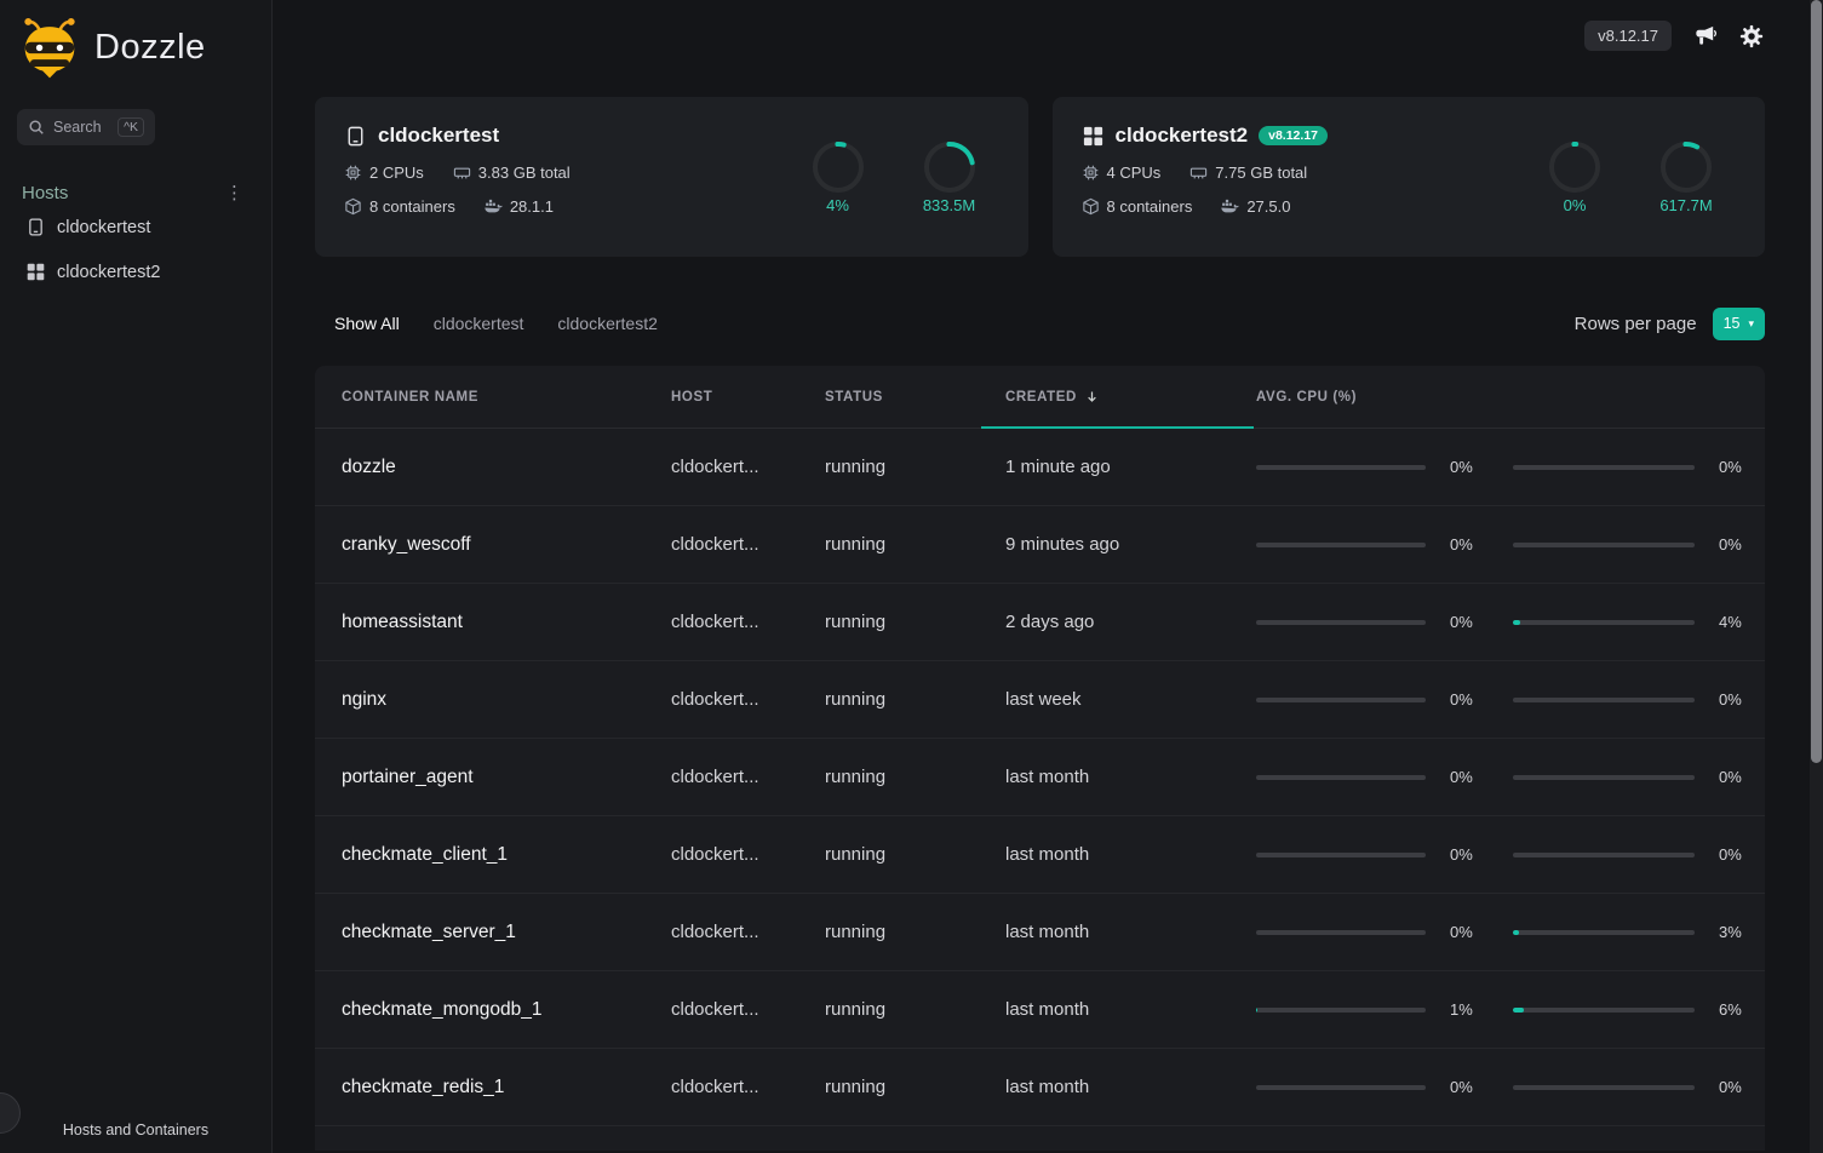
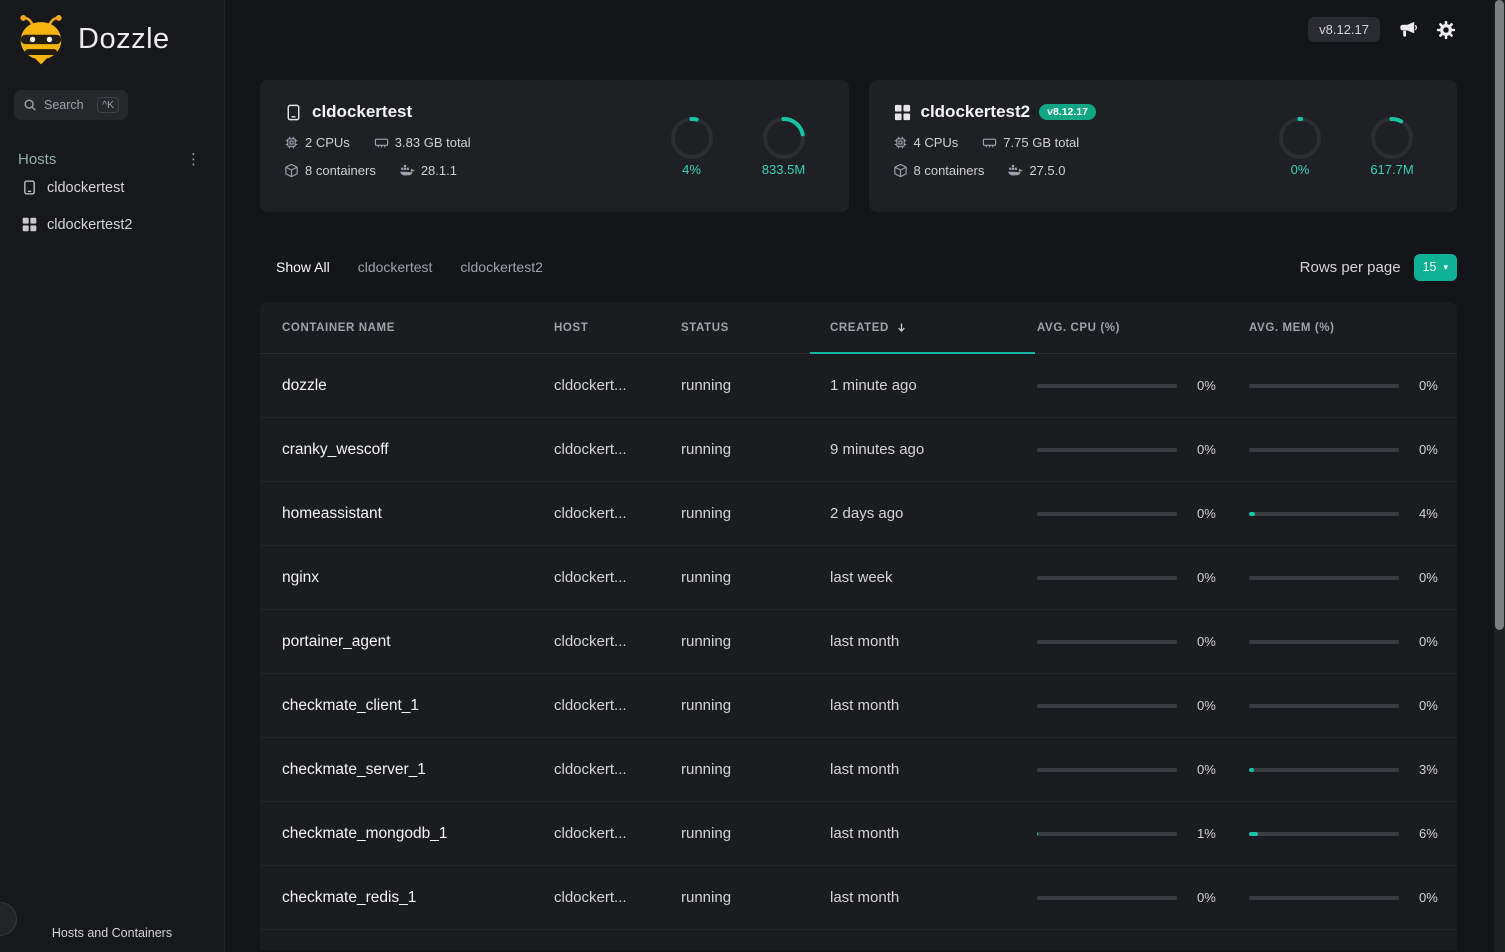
  Dozzle
  Search
  ^K
  Hosts
  ⋮
  cldockertest
  cldockertest2
  Hosts and Containers
  v8.12.17
  cldockertest
  2 CPUs
  3.83 GB total
  8 containers
  28.1.1
  4%
  833.5M
  cldockertest2
  v8.12.17
  4 CPUs
  7.75 GB total
  8 containers
  27.5.0
  0%
  617.7M
  Show All
  cldockertest
  cldockertest2
  Rows per page
  15
  ▾
  CONTAINER NAME
  HOST
  STATUS
  CREATED
  AVG. CPU (%)
+ AVG. MEM (%)
  dozzle
  cldockert...
  running
  1 minute ago
  0%
  0%
  cranky_wescoff
  cldockert...
  running
  9 minutes ago
  0%
  0%
  homeassistant
  cldockert...
  running
  2 days ago
  0%
  4%
  nginx
  cldockert...
  running
  last week
  0%
  0%
  portainer_agent
  cldockert...
  running
  last month
  0%
  0%
  checkmate_client_1
  cldockert...
  running
  last month
  0%
  0%
  checkmate_server_1
  cldockert...
  running
  last month
  0%
  3%
  checkmate_mongodb_1
  cldockert...
  running
  last month
  1%
  6%
  checkmate_redis_1
  cldockert...
  running
  last month
  0%
  0%
